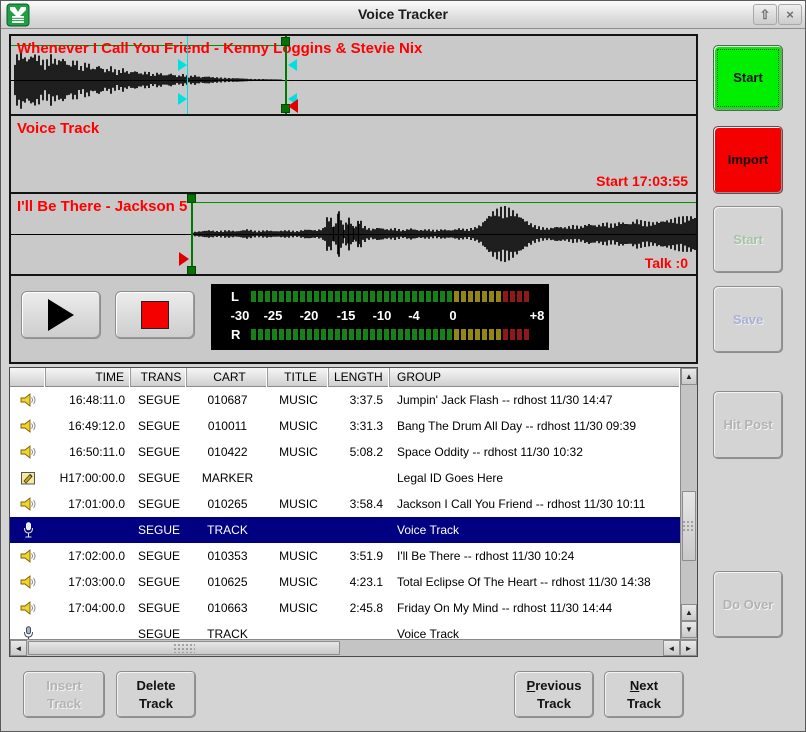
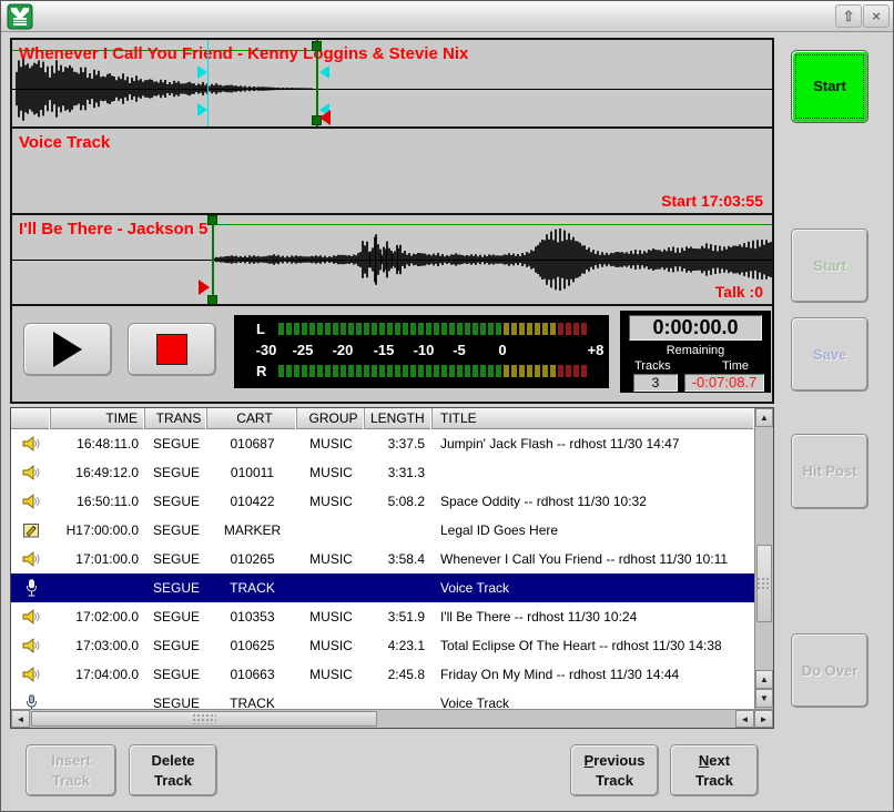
- Voice Tracker
  ⇧
  ×
  Whenever I Call You Frind - Kenny Lggins & Stevie Nix
  Voice Track
  Start 17:03:55
  I'll Be There - Jackson 5
  Talk :0
  L
  -30
  -25
  -20
  -15
  -10
- -4
+ -5
  0
  +8
  R
+ 0:00:00.0
+ Remaining
+ Tracks
+ Time
+ 3
+ -0:07:08.7
  TIME
  TRANS
  CART
- TITLE
+ GROUP
  LENGTH
- GROUP
+ TITLE
  16:48:11.0
  SEGUE
  010687
  MUSIC
  3:37.5
  Jumpin' Jack Flash -- rdhost 11/30 14:47
  16:49:12.0
  SEGUE
  010011
  MUSIC
  3:31.3
- Bang The Drum All Day -- rdhost 11/30 09:39
  16:50:11.0
  SEGUE
  010422
  MUSIC
  5:08.2
  Space Oddity -- rdhost 11/30 10:32
  H17:00:00.0
  SEGUE
  MARKER
  Legal ID Goes Here
  17:01:00.0
  SEGUE
  010265
  MUSIC
  3:58.4
- Jackson I Call You Friend -- rdhost 11/30 10:11
+ Whenever I Call You Friend -- rdhost 11/30 10:11
  SEGUE
  TRACK
  Voice Track
  17:02:00.0
  SEGUE
  010353
  MUSIC
  3:51.9
  I'll Be There -- rdhost 11/30 10:24
  17:03:00.0
  SEGUE
  010625
  MUSIC
  4:23.1
  Total Eclipse Of The Heart -- rdhost 11/30 14:38
  17:04:00.0
  SEGUE
  010663
  MUSIC
  2:45.8
  Friday On My Mind -- rdhost 11/30 14:44
  SEGUE
  TRACK
  Voice Track
  ▲
  ▲
  ▼
  ◄
  ◄
  ►
  Start
- Import
  Start
  Save
  Hit Post
  Do Over
  Insert
  Track
  Delete
  Track
  Previous
  Track
  Next
  Track
